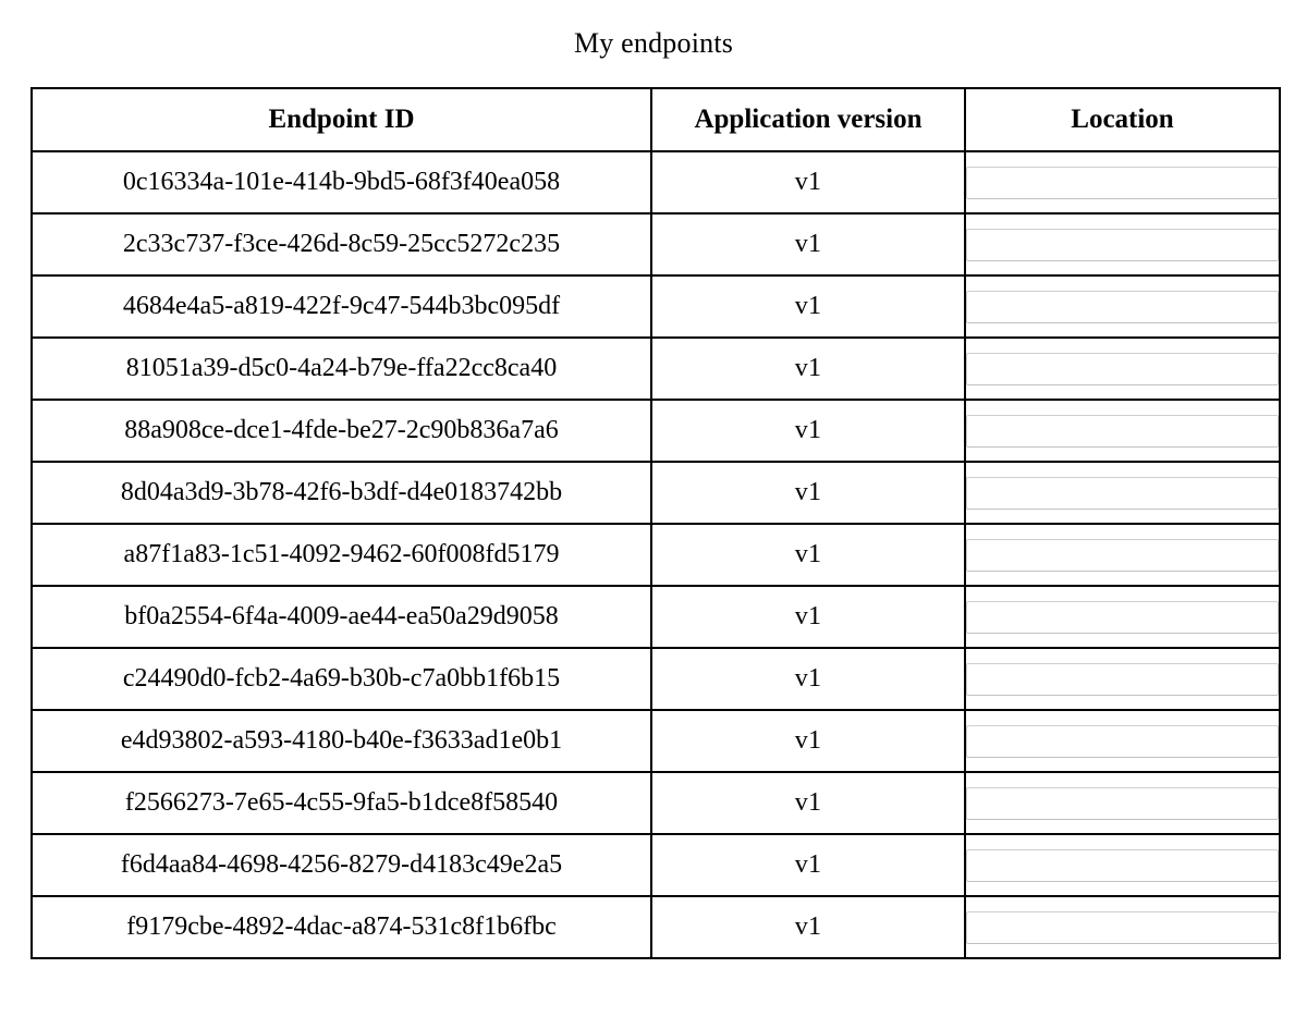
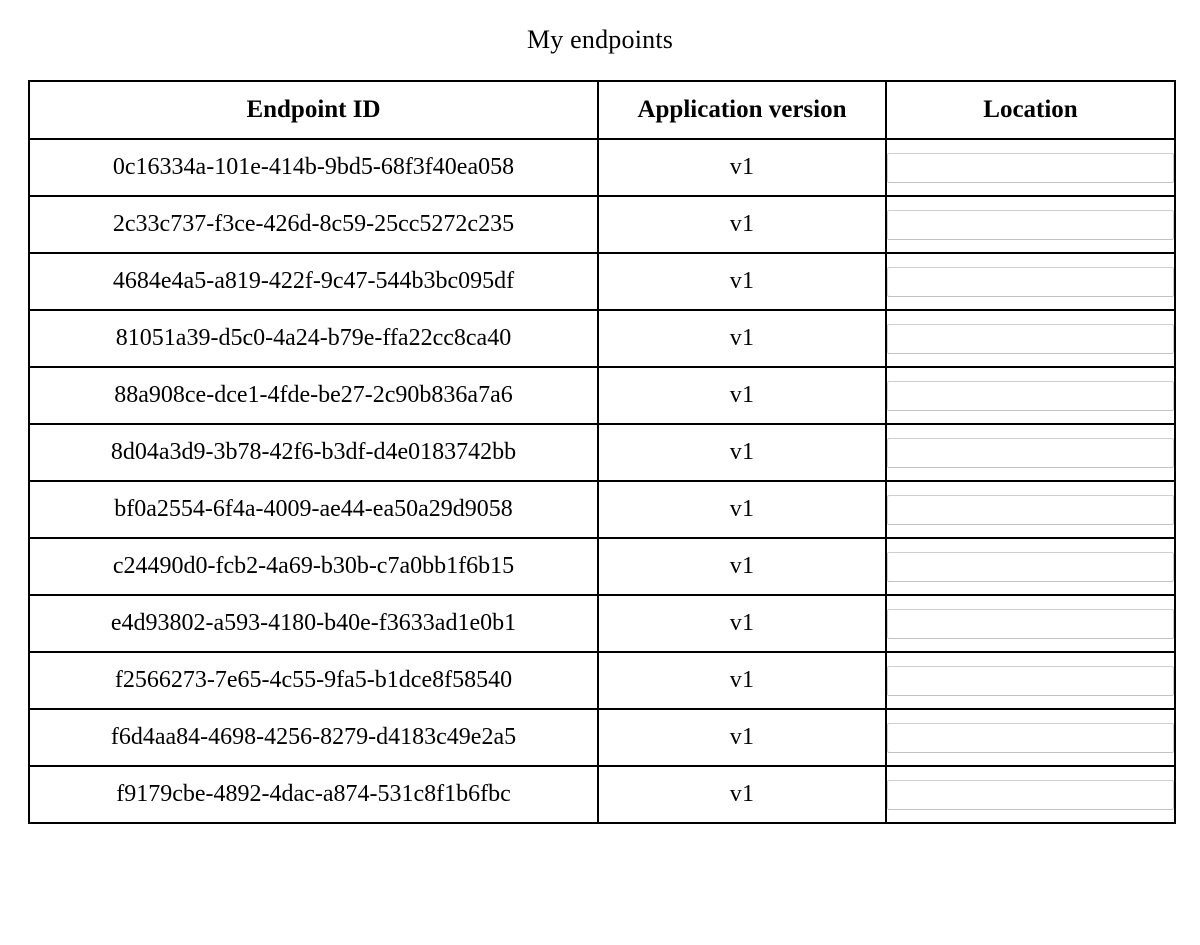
  My endpoints
  Endpoint ID	Application version	Location
  0c16334a-101e-414b-9bd5-68f3f40ea058	v1
  2c33c737-f3ce-426d-8c59-25cc5272c235	v1
  4684e4a5-a819-422f-9c47-544b3bc095df	v1
  81051a39-d5c0-4a24-b79e-ffa22cc8ca40	v1
  88a908ce-dce1-4fde-be27-2c90b836a7a6	v1
  8d04a3d9-3b78-42f6-b3df-d4e0183742bb	v1
- a87f1a83-1c51-4092-9462-60f008fd5179	v1
  bf0a2554-6f4a-4009-ae44-ea50a29d9058	v1
  c24490d0-fcb2-4a69-b30b-c7a0bb1f6b15	v1
  e4d93802-a593-4180-b40e-f3633ad1e0b1	v1
  f2566273-7e65-4c55-9fa5-b1dce8f58540	v1
  f6d4aa84-4698-4256-8279-d4183c49e2a5	v1
  f9179cbe-4892-4dac-a874-531c8f1b6fbc	v1
